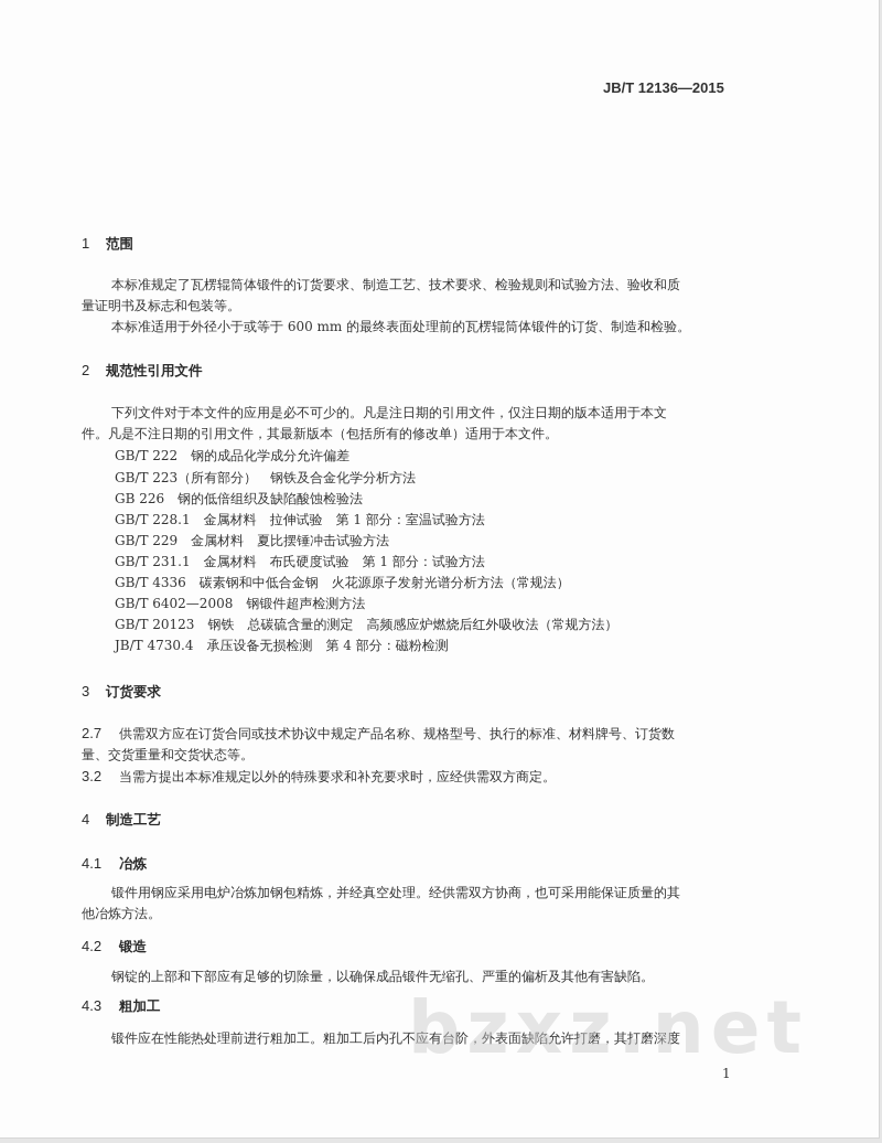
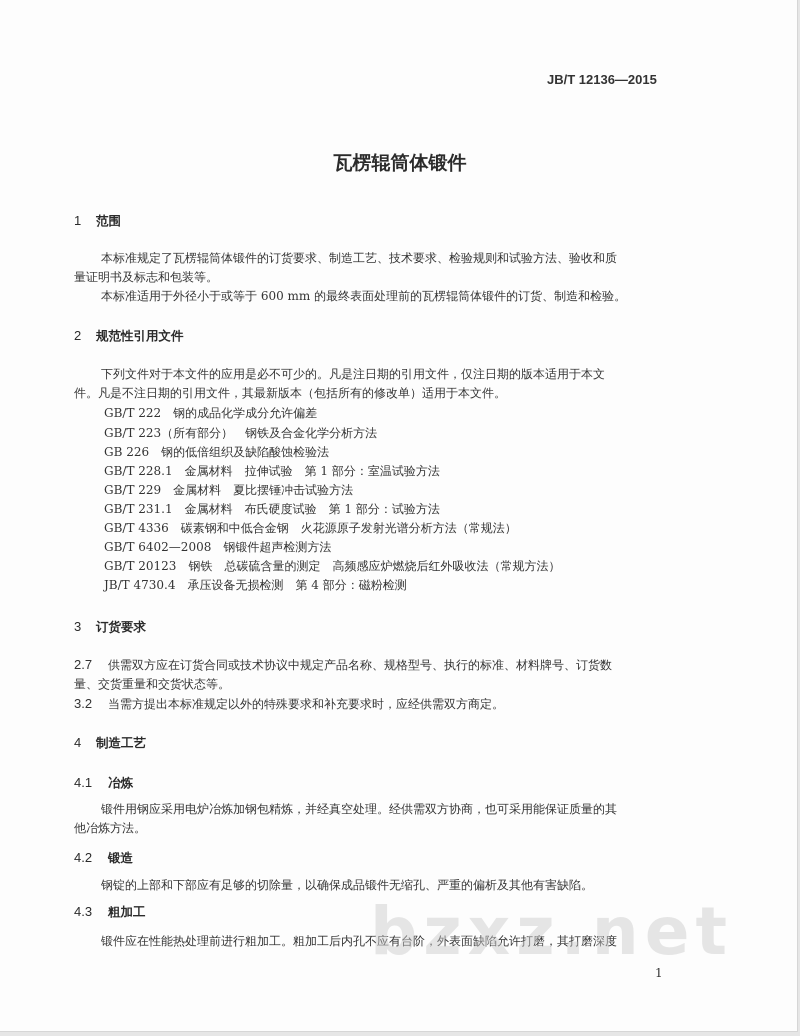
  JB/T 12136—2015
+ 瓦楞辊筒体锻件
  1 范围
  本标准规定了瓦楞辊筒体锻件的订货要求、制造工艺、技术要求、检验规则和试验方法、验收和质
  量证明书及标志和包装等。
  本标准适用于外径小于或等于 600 mm 的最终表面处理前的瓦楞辊筒体锻件的订货、制造和检验。
  2 规范性引用文件
  下列文件对于本文件的应用是必不可少的。凡是注日期的引用文件，仅注日期的版本适用于本文
  件。凡是不注日期的引用文件，其最新版本（包括所有的修改单）适用于本文件。
  GB/T 222 钢的成品化学成分允许偏差
  GB/T 223（所有部分） 钢铁及合金化学分析方法
  GB 226 钢的低倍组织及缺陷酸蚀检验法
  GB/T 228.1 金属材料 拉伸试验 第 1 部分：室温试验方法
  GB/T 229 金属材料 夏比摆锤冲击试验方法
  GB/T 231.1 金属材料 布氏硬度试验 第 1 部分：试验方法
  GB/T 4336 碳素钢和中低合金钢 火花源原子发射光谱分析方法（常规法）
  GB/T 6402—2008 钢锻件超声检测方法
  GB/T 20123 钢铁 总碳硫含量的测定 高频感应炉燃烧后红外吸收法（常规方法）
  JB/T 4730.4 承压设备无损检测 第 4 部分：磁粉检测
  3 订货要求
  2.7 供需双方应在订货合同或技术协议中规定产品名称、规格型号、执行的标准、材料牌号、订货数
  量、交货重量和交货状态等。
  3.2 当需方提出本标准规定以外的特殊要求和补充要求时，应经供需双方商定。
  4 制造工艺
  4.1 冶炼
  锻件用钢应采用电炉冶炼加钢包精炼，并经真空处理。经供需双方协商，也可采用能保证质量的其
  他冶炼方法。
  4.2 锻造
  钢锭的上部和下部应有足够的切除量，以确保成品锻件无缩孔、严重的偏析及其他有害缺陷。
  4.3 粗加工
  锻件应在性能热处理前进行粗加工。粗加工后内孔不应有台阶，外表面缺陷允许打磨，其打磨深度
  bzxz.net
  1
